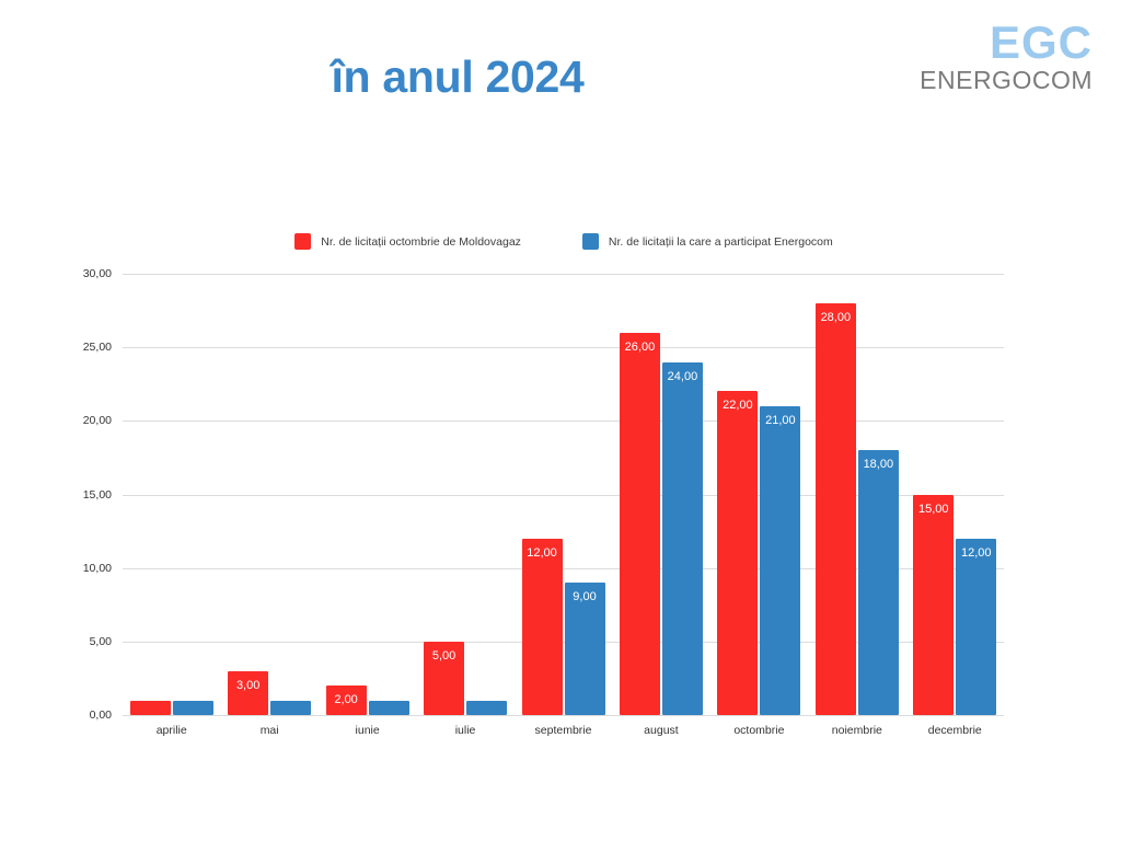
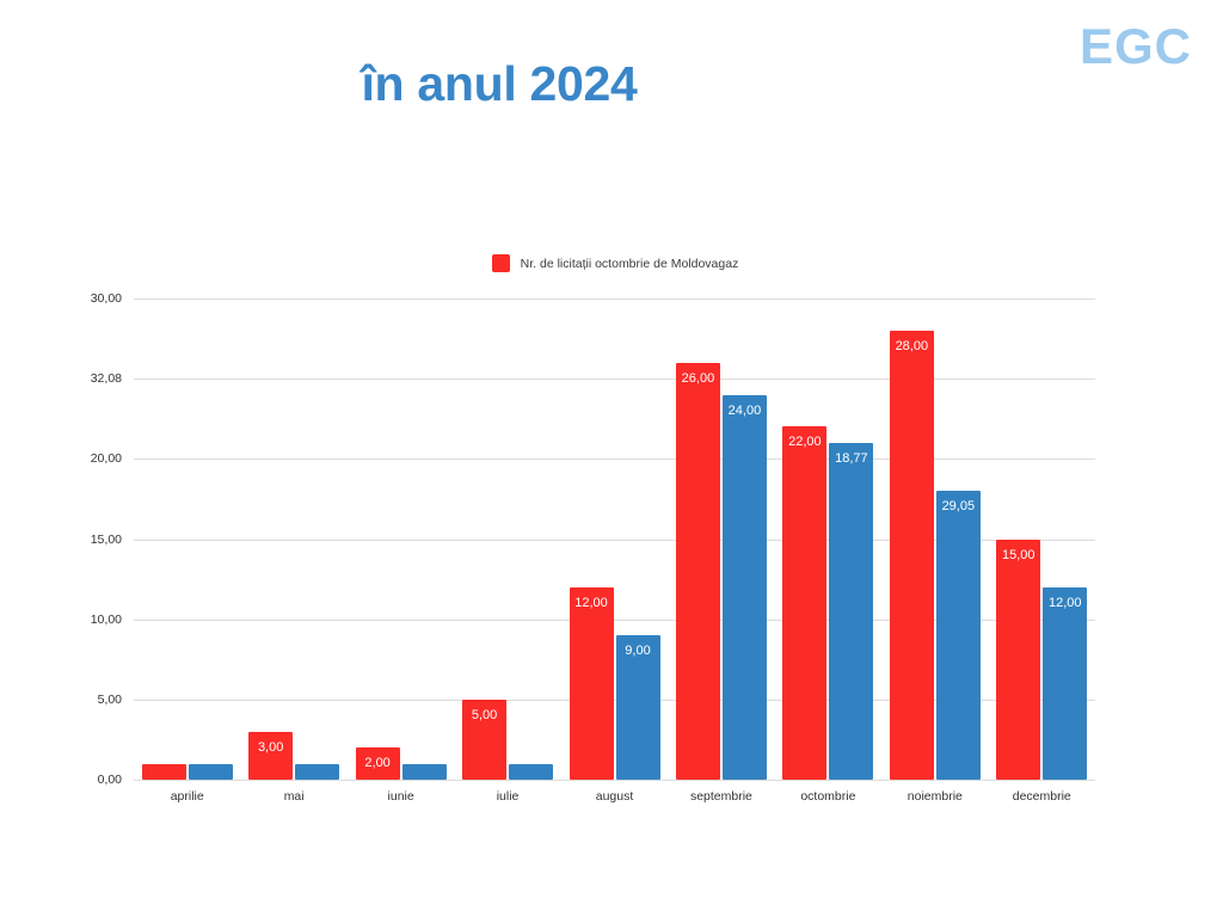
  EGC
- ENERGOCOM
  în anul 2024
  Nr. de licitații octombrie de Moldovagaz
- Nr. de licitații la care a participat Energocom
  0,00
  5,00
  10,00
  15,00
  20,00
- 25,00
+ 32,08
  30,00
  aprilie
  3,00
  mai
  2,00
  iunie
  5,00
  iulie
  12,00
  9,00
- septembrie
+ august
  26,00
  24,00
- august
+ septembrie
  22,00
- 21,00
+ 18,77
  octombrie
  28,00
- 18,00
+ 29,05
  noiembrie
  15,00
  12,00
  decembrie
